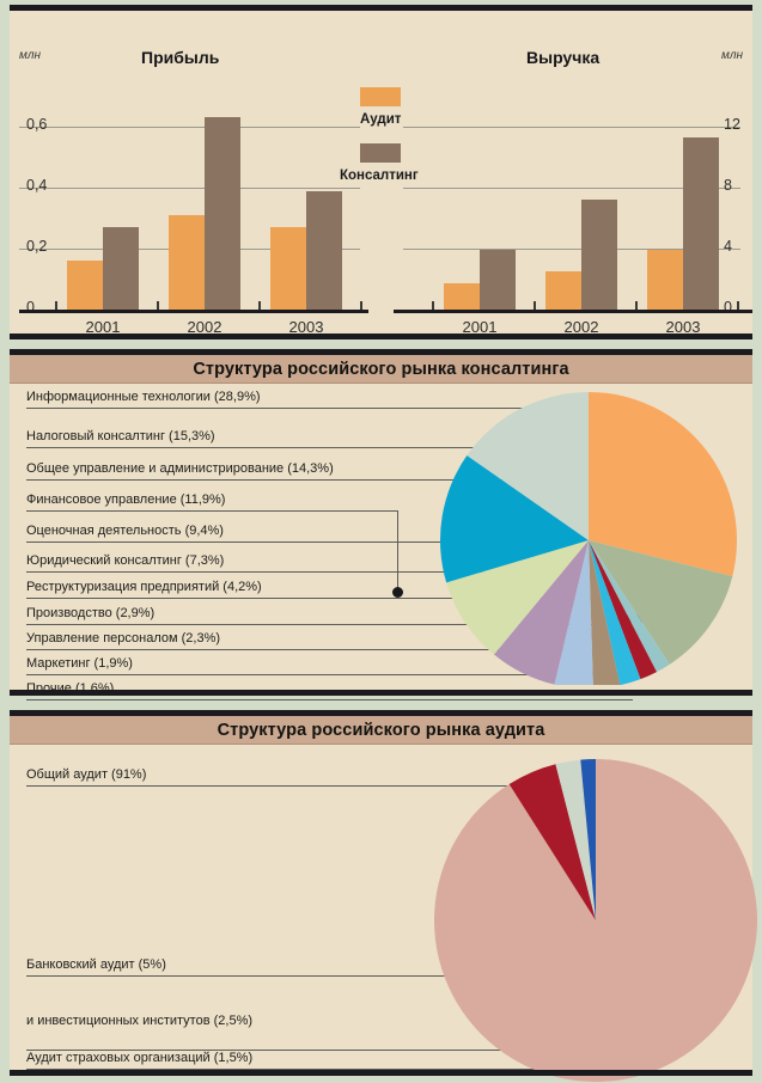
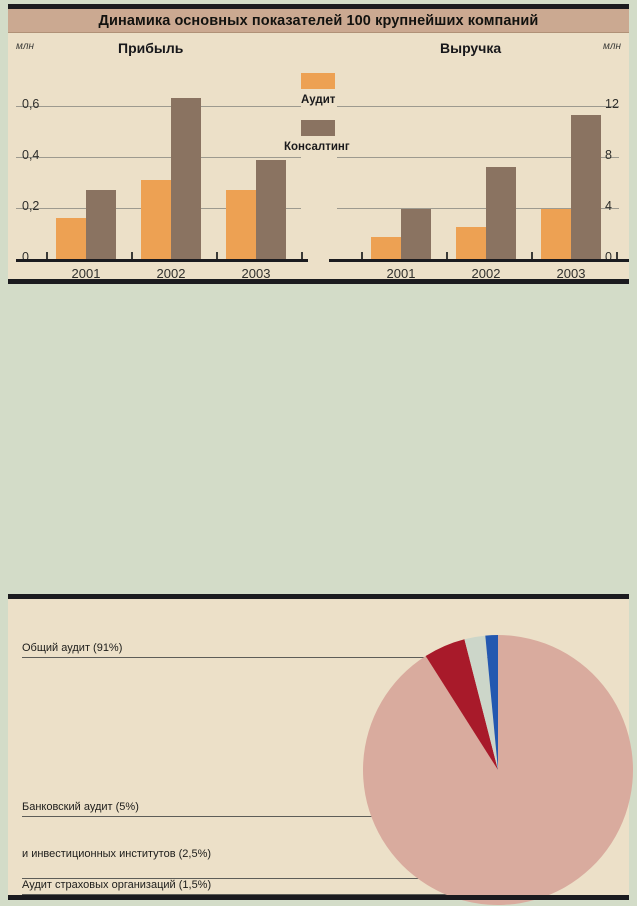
+ Динамика основных показателей 100 крупнейших компаний
  млн
  млн
  Прибыль
  Выручка
  Аудит
  Консалтинг
  0
  0,2
  0,4
  0,6
  2001
  2002
  2003
  0
  4
  8
  12
  2001
  2002
  2003
- Структура российского рынка консалтинга
- Информационные технологии (28,9%)
- Налоговый консалтинг (15,3%)
- Общее управление и администрирование (14,3%)
- Финансовое управление (11,9%)
- Оценочная деятельность (9,4%)
- Юридический консалтинг (7,3%)
- Реструктуризация предприятий (4,2%)
- Производство (2,9%)
- Управление персоналом (2,3%)
- Маркетинг (1,9%)
- Прочие (1,6%)
- Структура российского рынка аудита
  Общий аудит (91%)
  Банковский аудит (5%)
  и инвестиционных институтов (2,5%)
  Аудит страховых организаций (1,5%)
